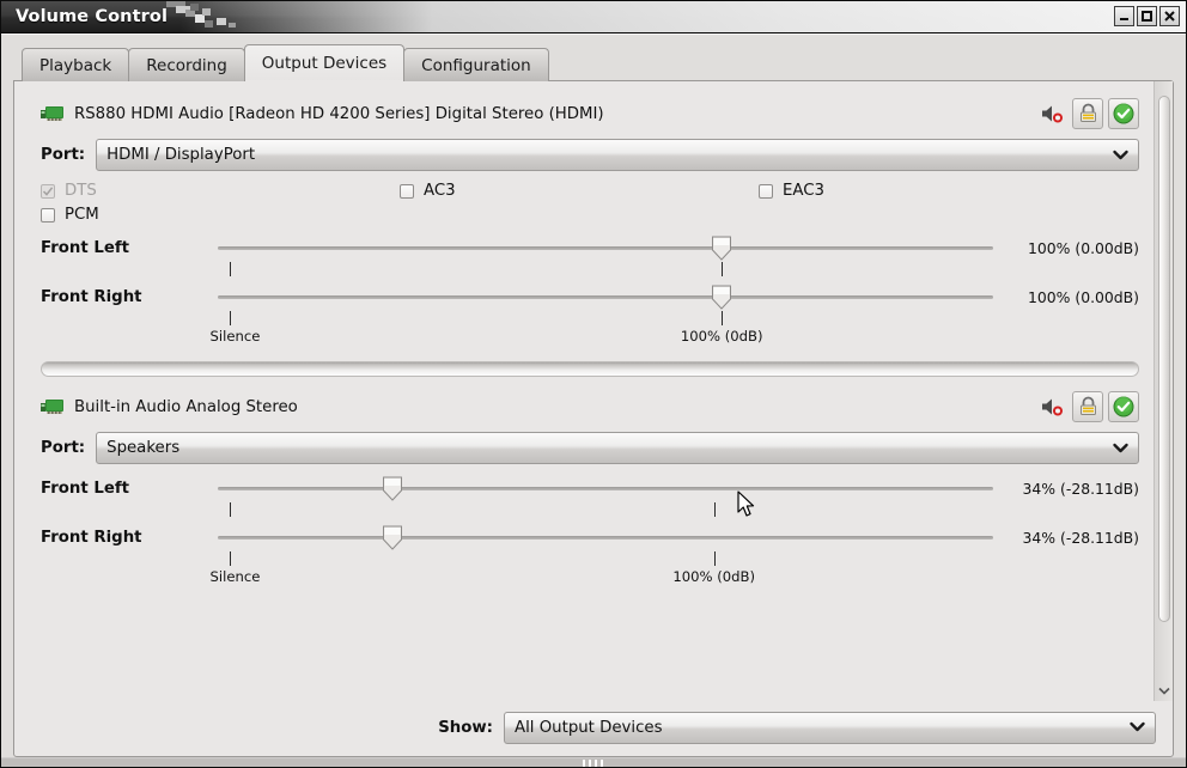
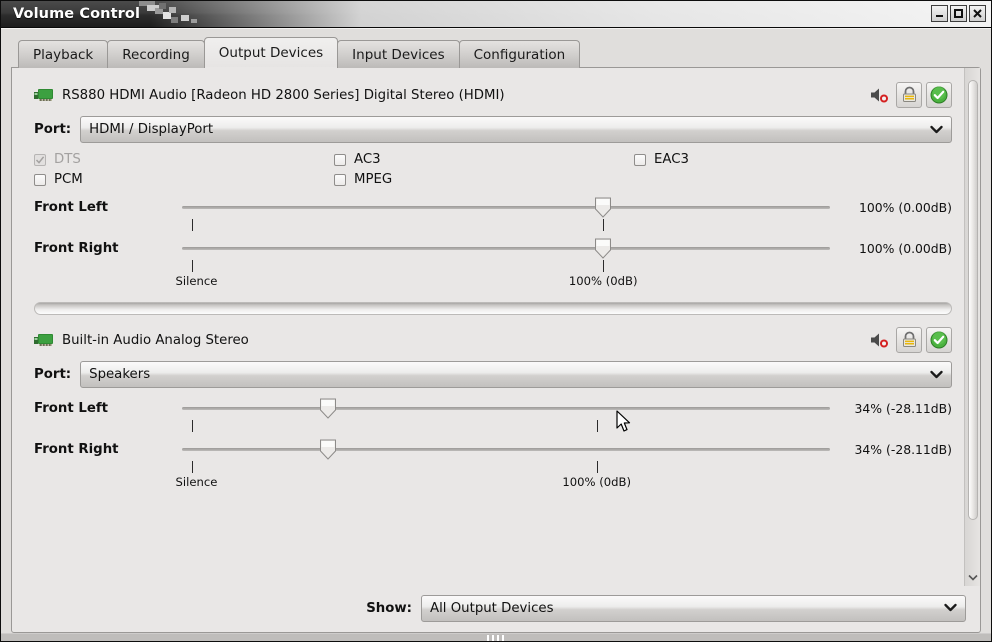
  Volume Control
  Playback
  Recording
  Output Devices
+ Input Devices
  Configuration
- RS880 HDMI Audio [Radeon HD 4200 Series] Digital Stereo (HDMI)
+ RS880 HDMI Audio [Radeon HD 2800 Series] Digital Stereo (HDMI)
  Port:
  HDMI / DisplayPort
  DTS
  AC3
  EAC3
  PCM
+ MPEG
  Front Left
  100% (0.00dB)
  Front Right
  100% (0.00dB)
  Silence
  100% (0dB)
  Built-in Audio Analog Stereo
  Port:
  Speakers
  Front Left
  34% (-28.11dB)
  Front Right
  34% (-28.11dB)
  Silence
  100% (0dB)
  Show:
  All Output Devices
